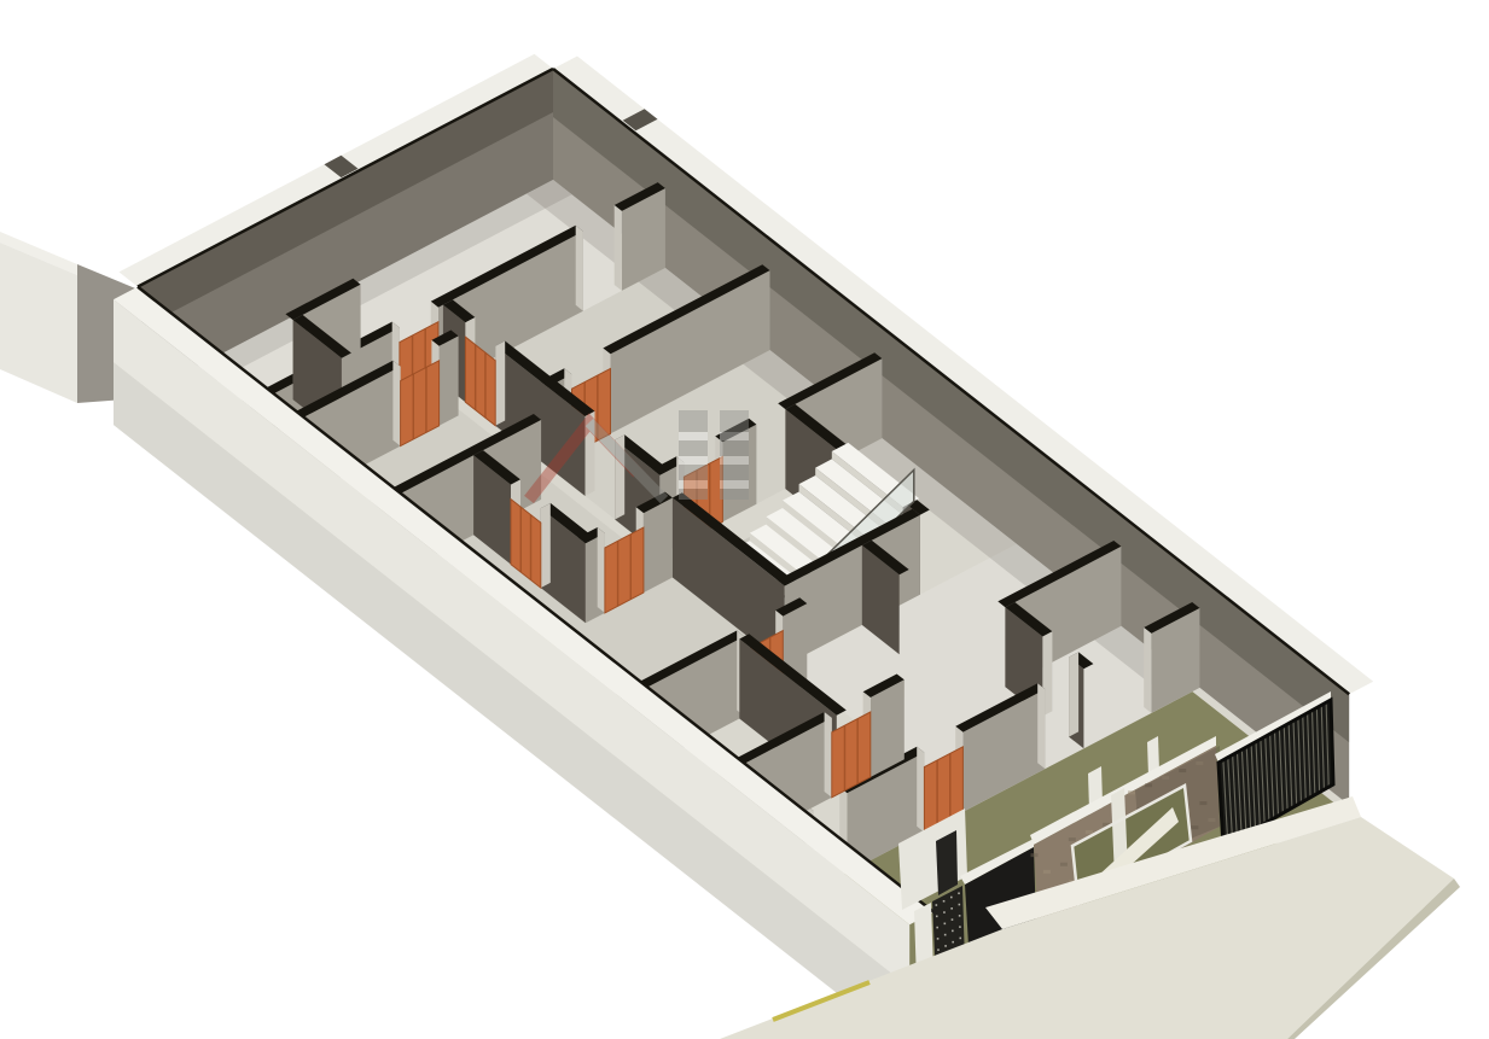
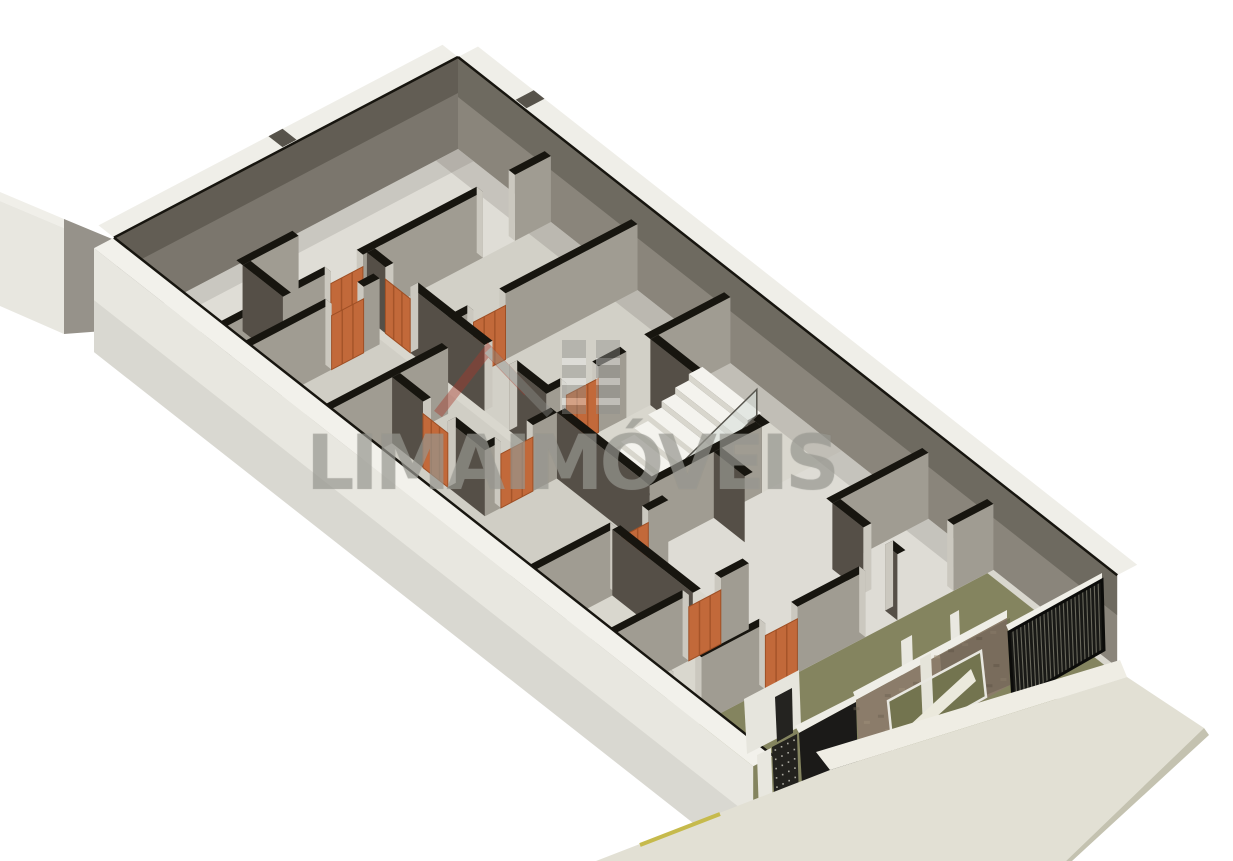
+ LIMA IMÓVEIS
